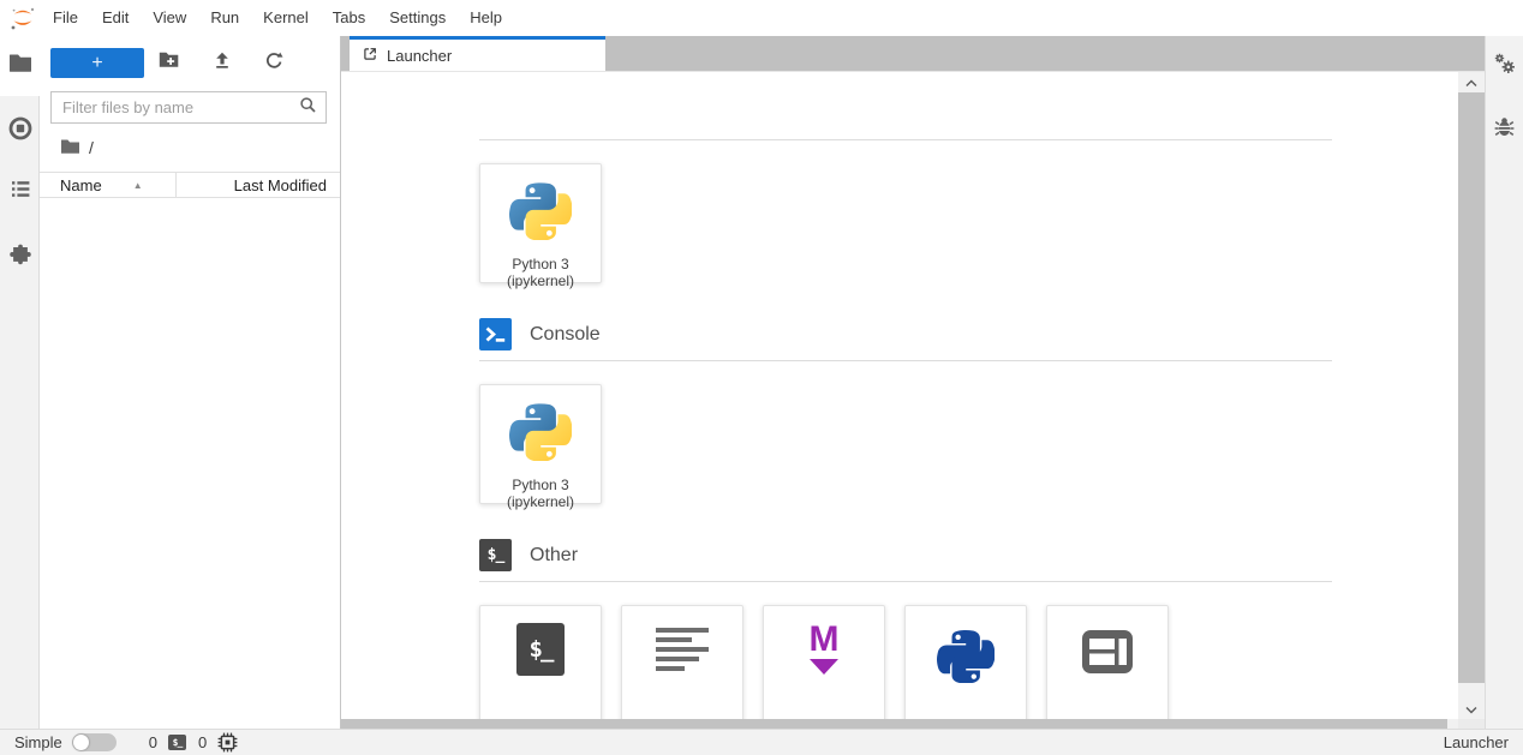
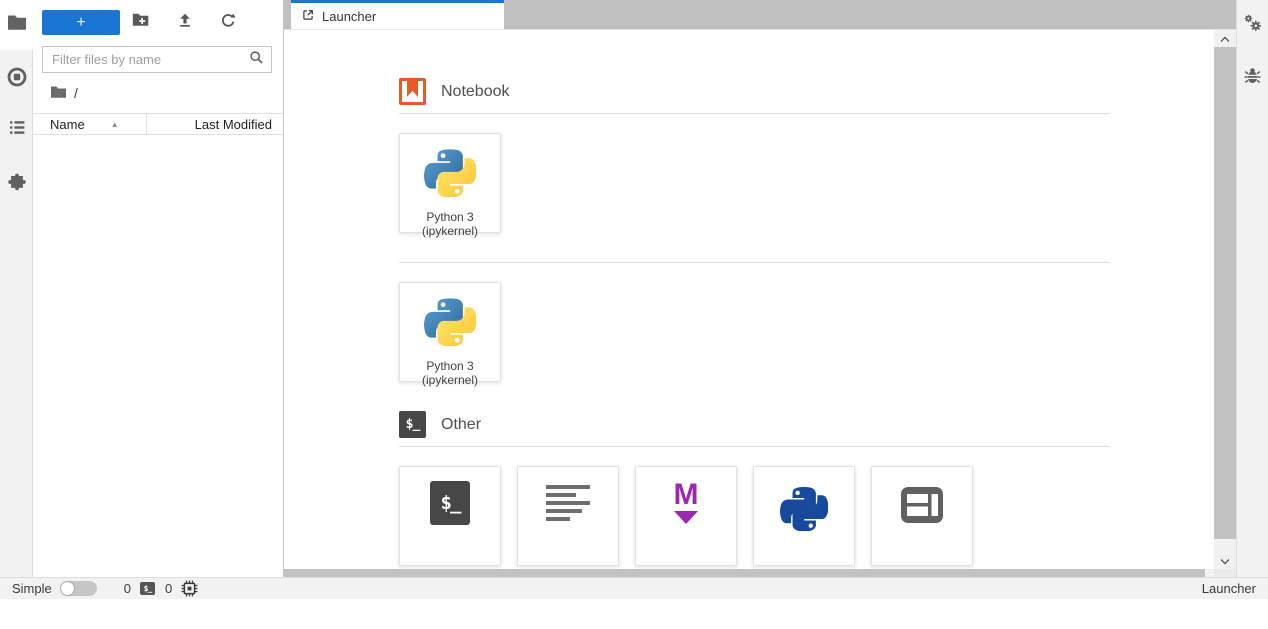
- File
- Edit
- View
- Run
- Kernel
- Tabs
- Settings
- Help
  +
  Filter files by name
  /
  Name
  ▲
  Last Modified
  Launcher
+ Notebook
  Python 3
  (ipykernel)
- Console
  Python 3
  (ipykernel)
  $_
  Other
  $_
  M
  Simple
  0
  $_
  0
  Launcher
